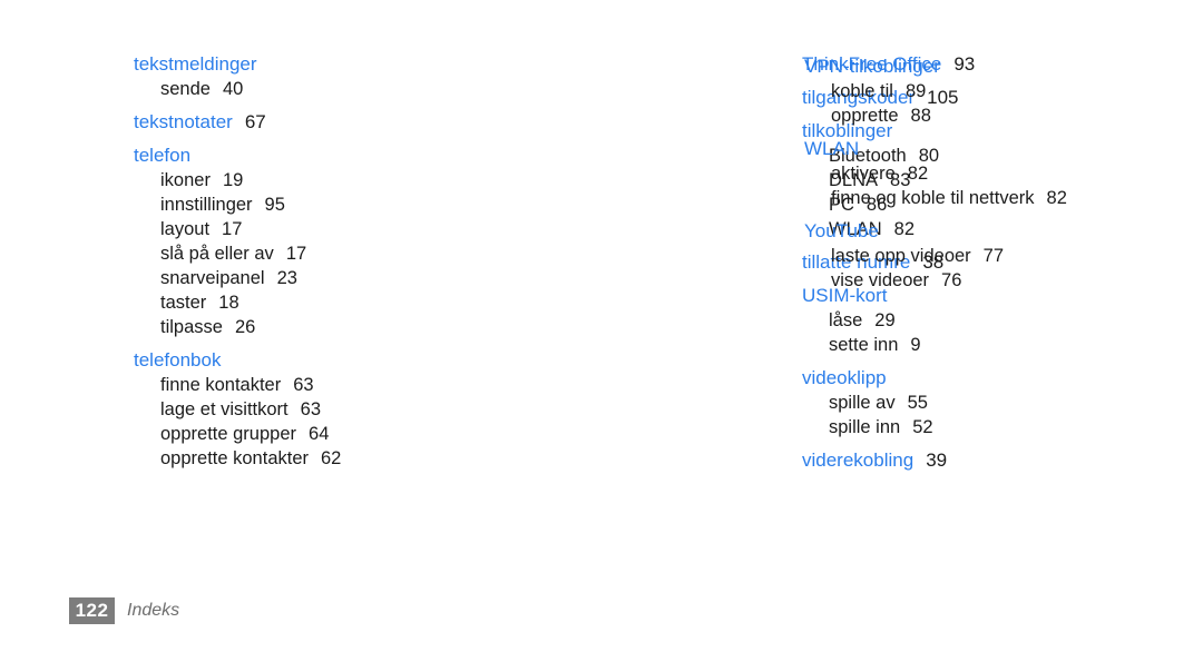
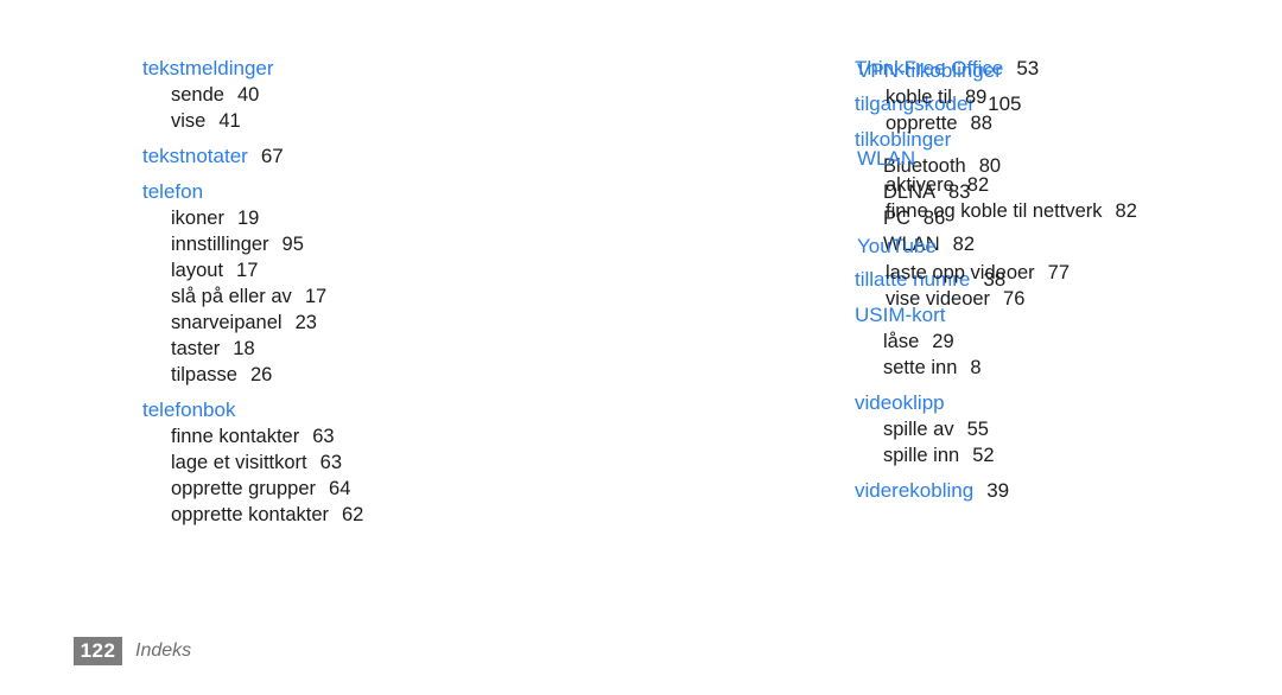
  tekstmeldinger
  sende 40
+ vise 41
  tekstnotater 67
  telefon
  ikoner 19
  innstillinger 95
  layout 17
  slå på eller av 17
  snarveipanel 23
  taster 18
  tilpasse 26
  telefonbok
  finne kontakter 63
  lage et visittkort 63
  opprette grupper 64
  opprette kontakter 62
- ThinkFree Office 93
+ ThinkFree Office 53
  tilgangskoder 105
  tilkoblinger
  Bluetooth 80
  DLNA 83
  PC 86
  WLAN 82
  tillatte numre 38
  USIM-kort
  låse 29
- sette inn 9
+ sette inn 8
  videoklipp
  spille av 55
  spille inn 52
  viderekobling 39
  VPN-tilkoblinger
  koble til 89
  opprette 88
  WLAN
  aktivere 82
  finne og koble til nettverk 82
  YouTube
  laste opp videoer 77
  vise videoer 76
  122
  Indeks
